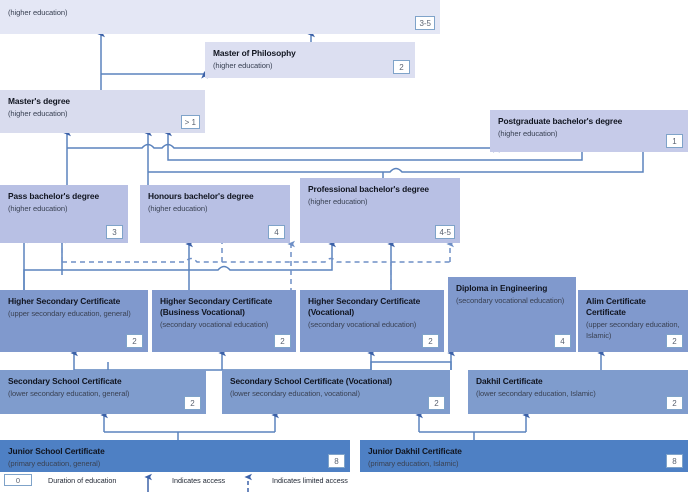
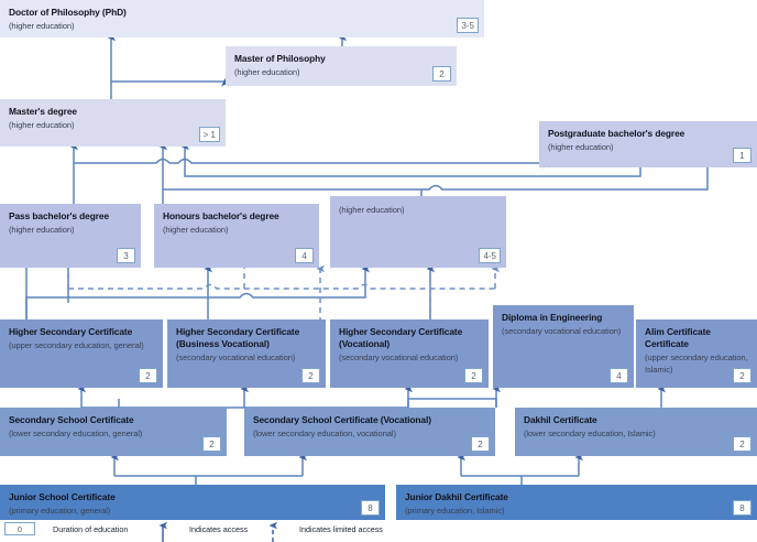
+ Doctor of Philosophy (PhD)
  (higher education)
  3-5
  Master of Philosophy
  (higher education)
  2
  Master's degree
  (higher education)
  > 1
  Postgraduate bachelor's degree
  (higher education)
  1
  Pass bachelor's degree
  (higher education)
  3
  Honours bachelor's degree
  (higher education)
  4
- Professional bachelor's degree
  (higher education)
  4-5
  Higher Secondary Certificate
  (upper secondary education, general)
  2
  Higher Secondary Certificate (Business Vocational)
  (secondary vocational education)
  2
  Higher Secondary Certificate (Vocational)
  (secondary vocational education)
  2
  Diploma in Engineering
  (secondary vocational education)
  4
  Alim Certificate Certificate
  (upper secondary education, Islamic)
  2
  Secondary School Certificate
  (lower secondary education, general)
  2
  Secondary School Certificate (Vocational)
  (lower secondary education, vocational)
  2
  Dakhil Certificate
  (lower secondary education, Islamic)
  2
  Junior School Certificate
  (primary education, general)
  8
  Junior Dakhil Certificate
  (primary education, Islamic)
  8
  0
  Duration of education
  Indicates access
  Indicates limited access
